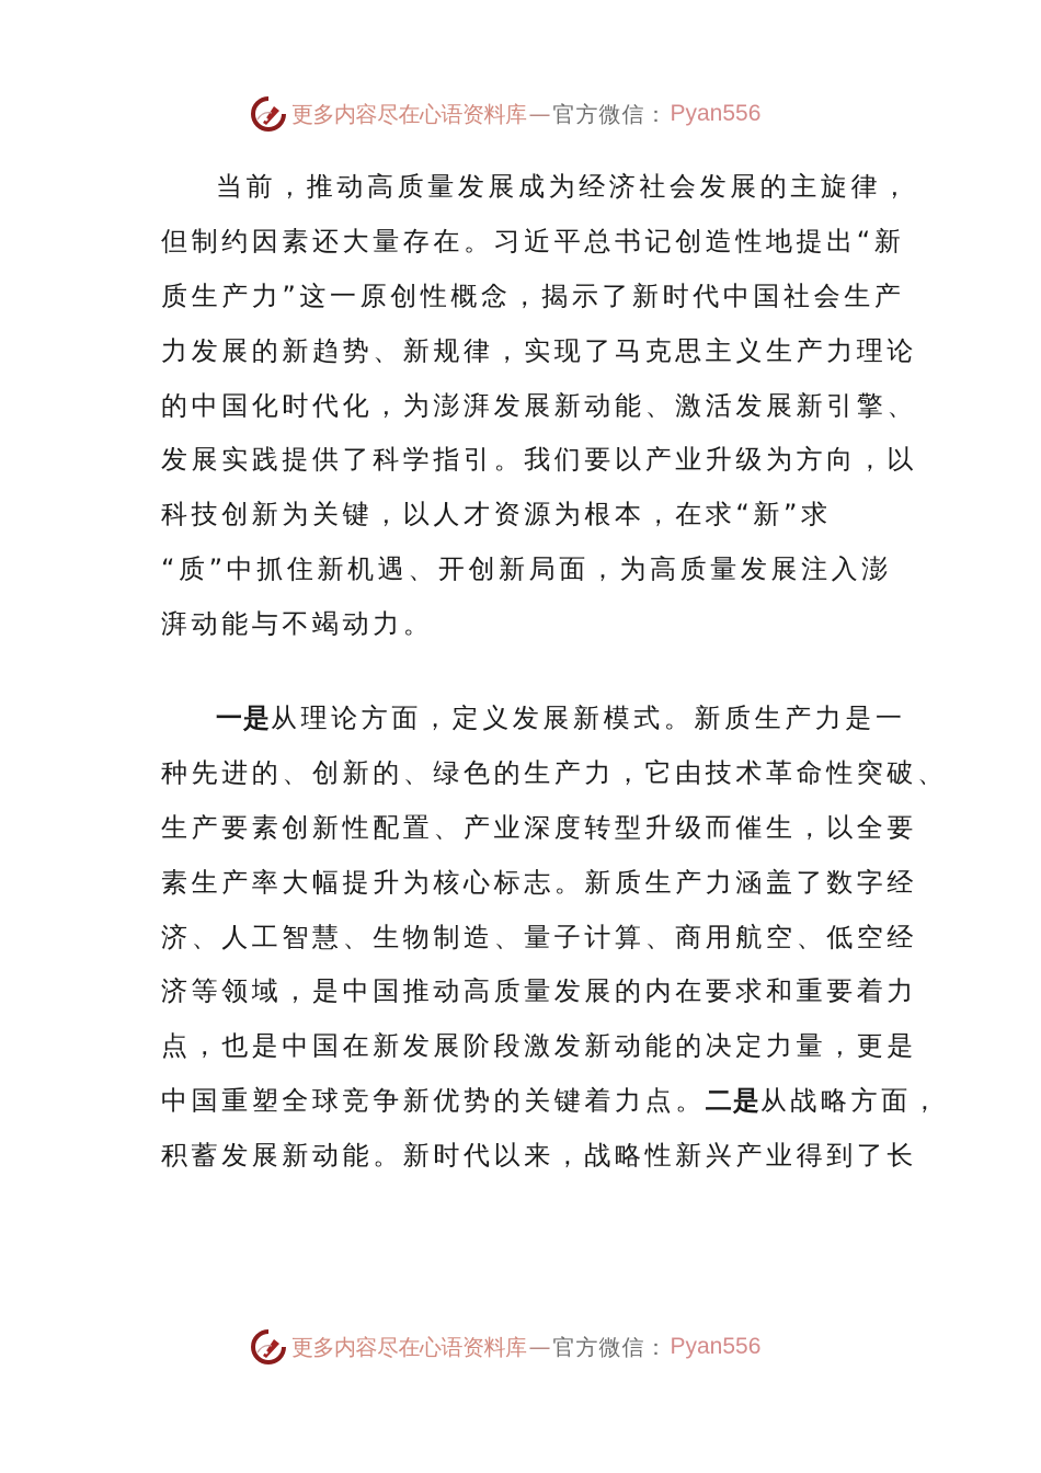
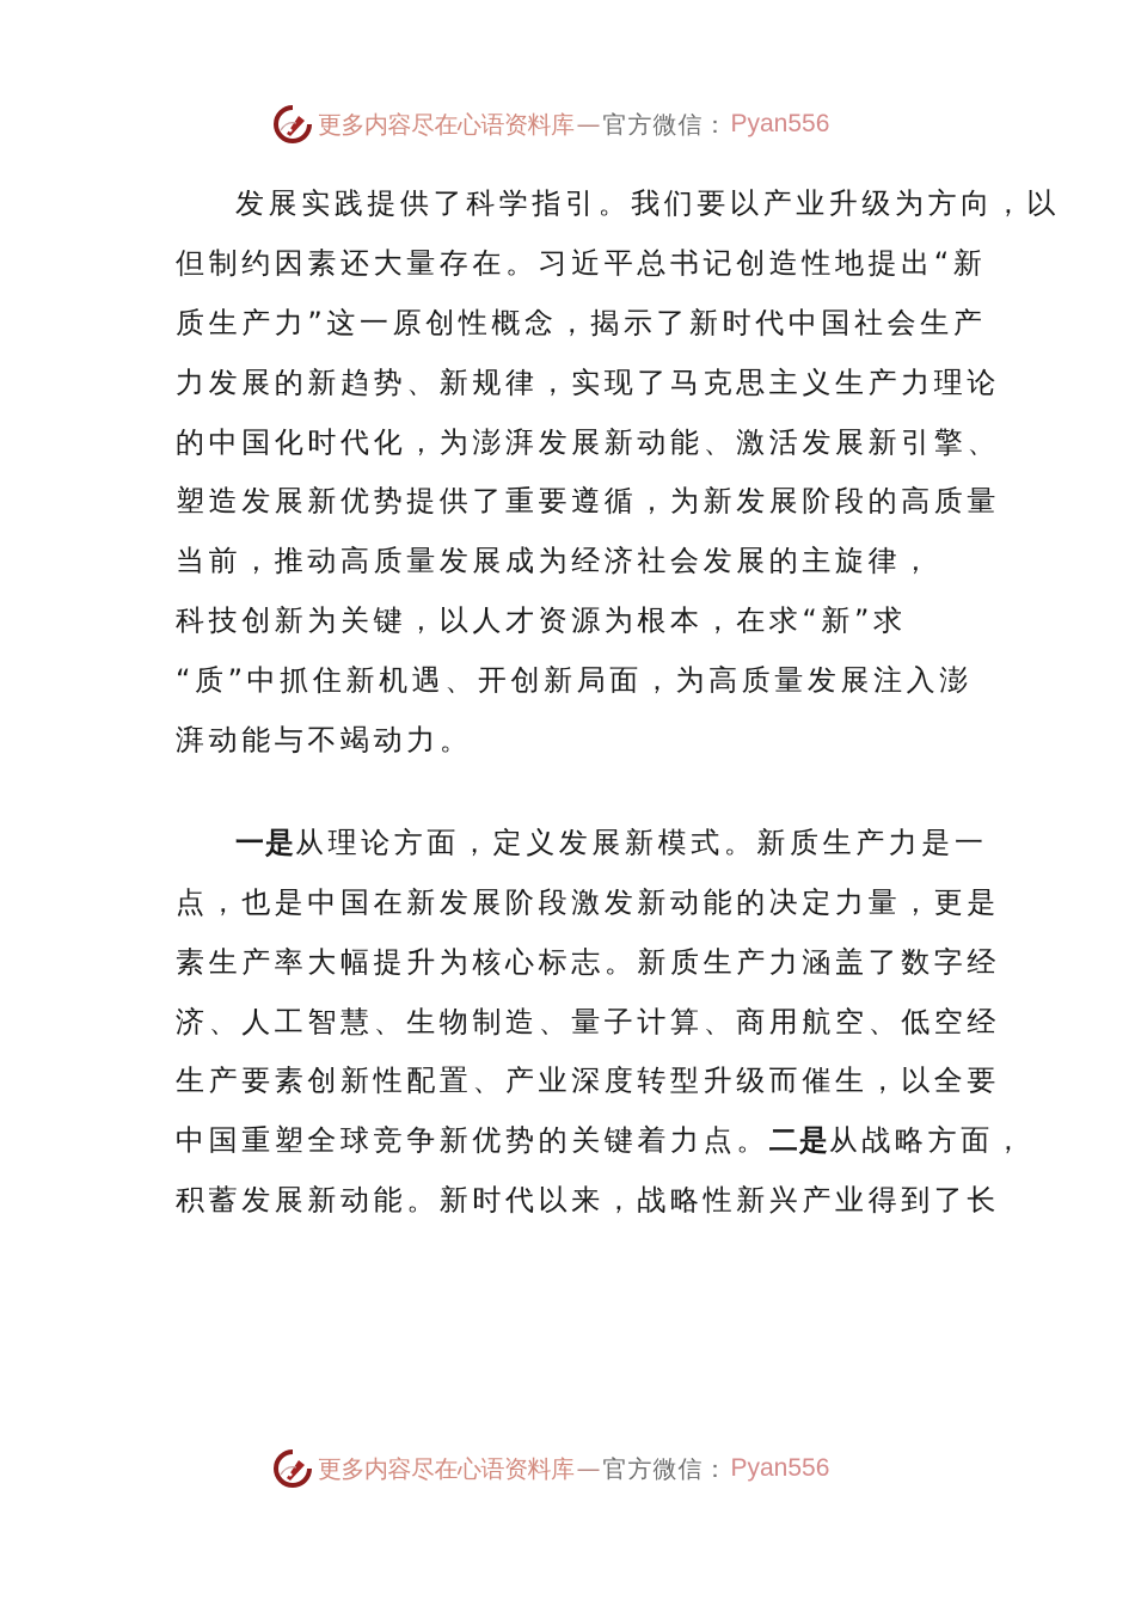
  更多内容尽在心语资料库
  —
  官方微信：
  Pyan556
- 当前，推动高质量发展成为经济社会发展的主旋律，
+ 发展实践提供了科学指引。我们要以产业升级为方向，以
  但制约因素还大量存在。习近平总书记创造性地提出“新
  质生产力”这一原创性概念，揭示了新时代中国社会生产
  力发展的新趋势、新规律，实现了马克思主义生产力理论
  的中国化时代化，为澎湃发展新动能、激活发展新引擎、
+ 塑造发展新优势提供了重要遵循，为新发展阶段的高质量
- 发展实践提供了科学指引。我们要以产业升级为方向，以
+ 当前，推动高质量发展成为经济社会发展的主旋律，
  科技创新为关键，以人才资源为根本，在求“新”求
  “质”中抓住新机遇、开创新局面，为高质量发展注入澎
  湃动能与不竭动力。
  一是从理论方面，定义发展新模式。新质生产力是一
- 种先进的、创新的、绿色的生产力，它由技术革命性突破、
- 生产要素创新性配置、产业深度转型升级而催生，以全要
+ 点，也是中国在新发展阶段激发新动能的决定力量，更是
  素生产率大幅提升为核心标志。新质生产力涵盖了数字经
  济、人工智慧、生物制造、量子计算、商用航空、低空经
- 济等领域，是中国推动高质量发展的内在要求和重要着力
- 点，也是中国在新发展阶段激发新动能的决定力量，更是
+ 生产要素创新性配置、产业深度转型升级而催生，以全要
  中国重塑全球竞争新优势的关键着力点。二是从战略方面，
  积蓄发展新动能。新时代以来，战略性新兴产业得到了长
  更多内容尽在心语资料库
  —
  官方微信：
  Pyan556
